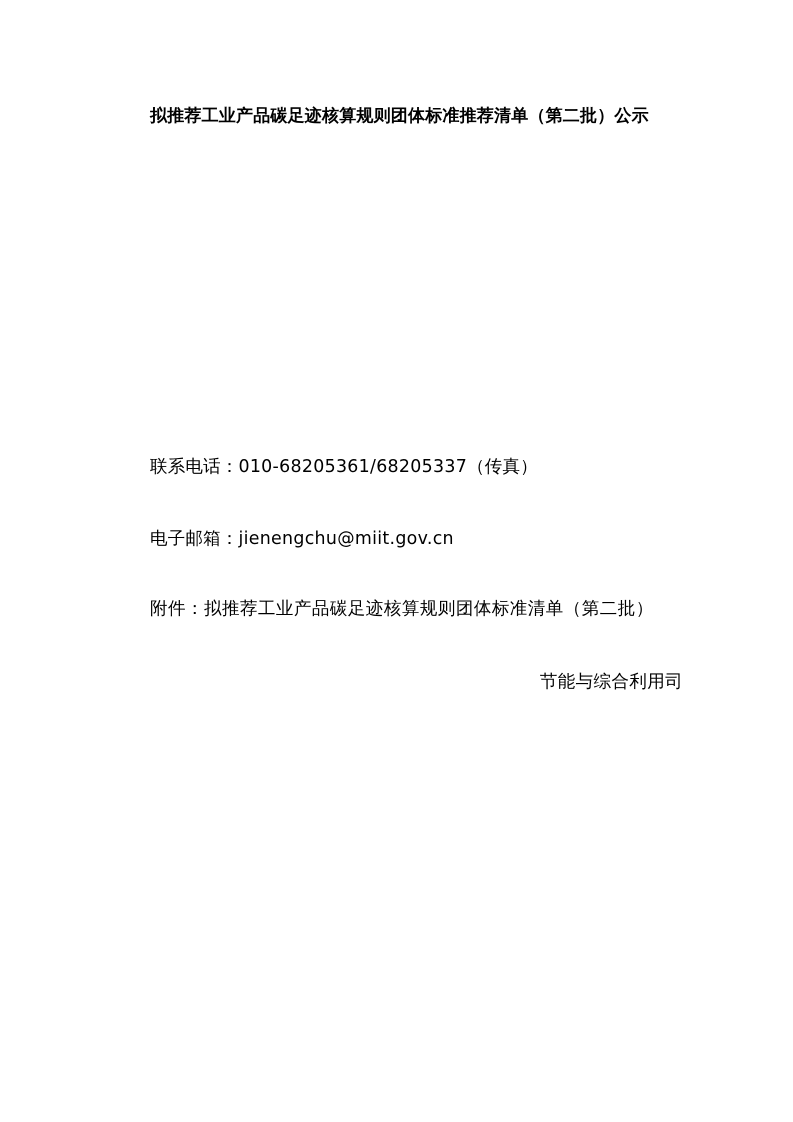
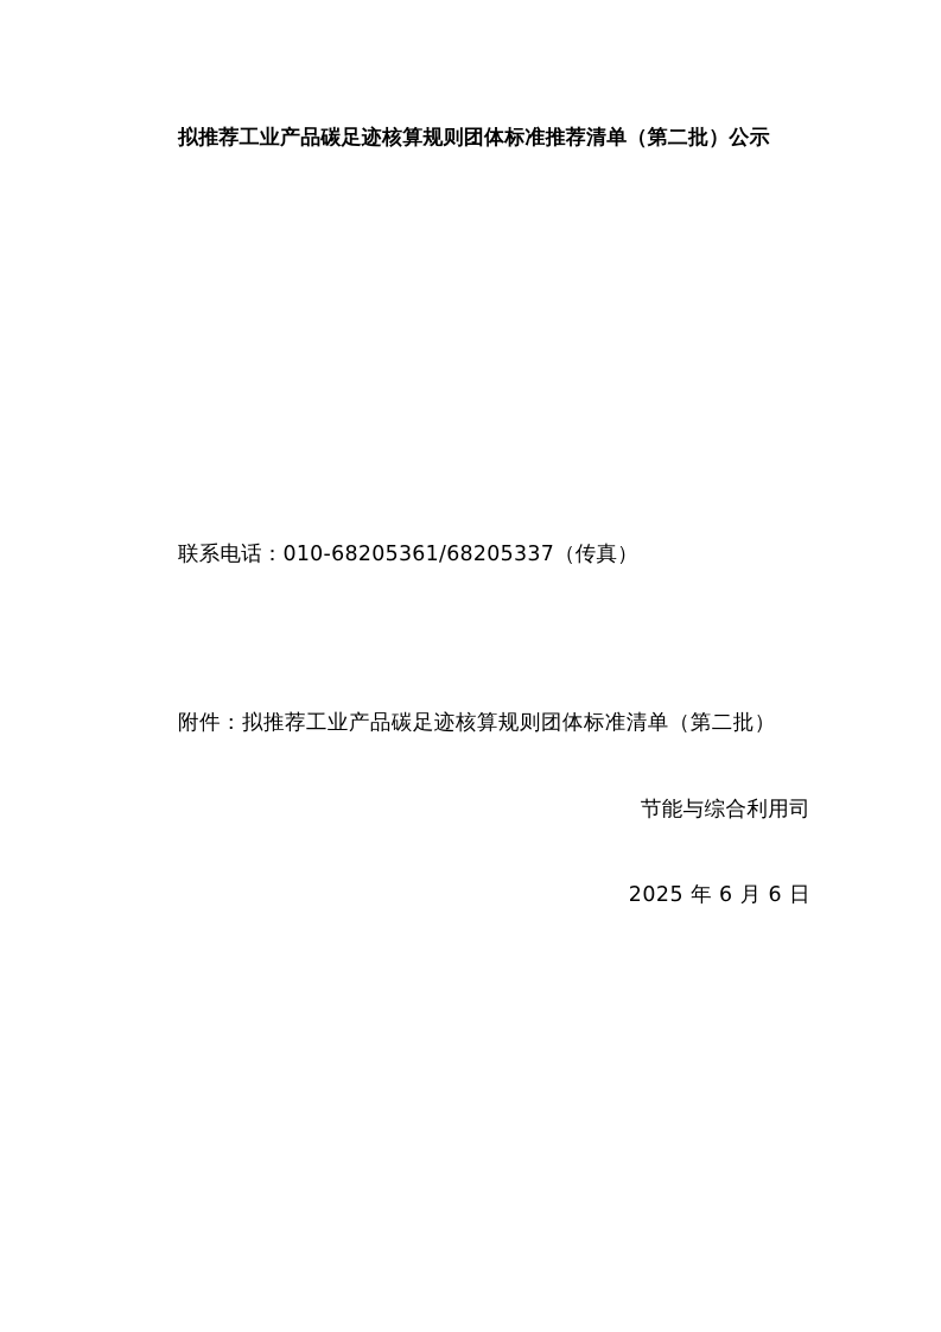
  拟推荐工业产品碳足迹核算规则团体标准推荐清单（第二批）公示
  联系电话：010-68205361/68205337（传真）
- 电子邮箱：jienengchu@miit.gov.cn
  附件：拟推荐工业产品碳足迹核算规则团体标准清单（第二批）
  节能与综合利用司
+ 2025 年 6 月 6 日
